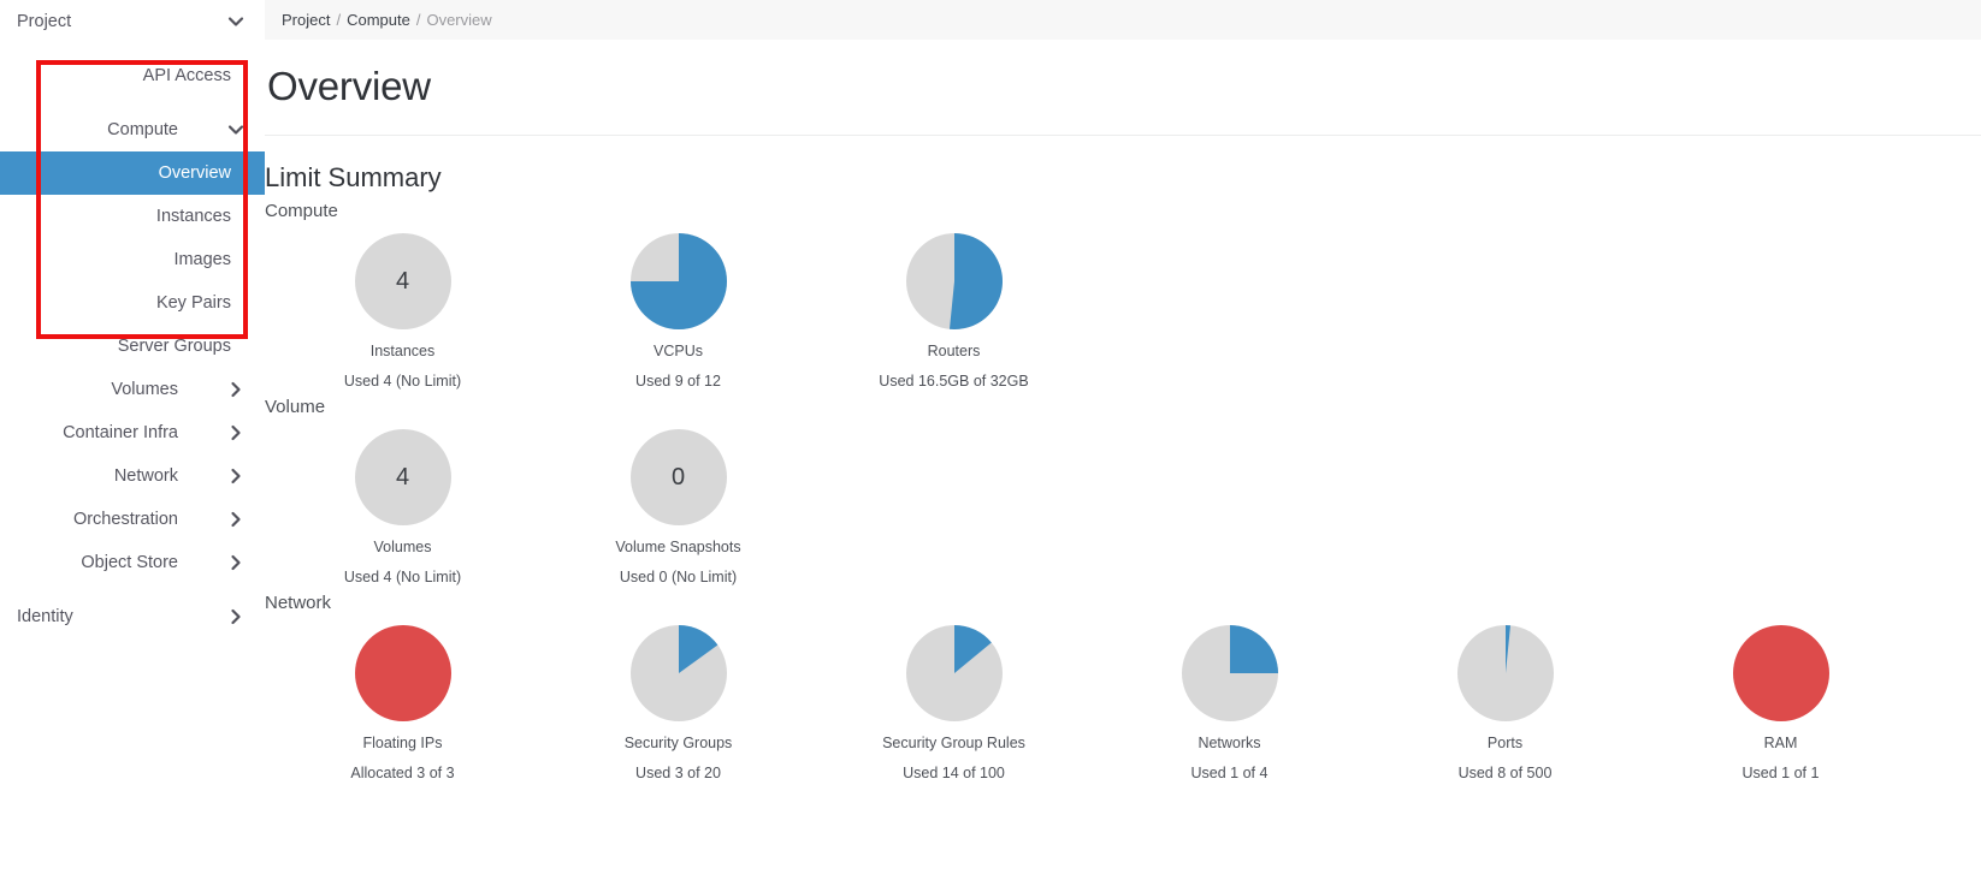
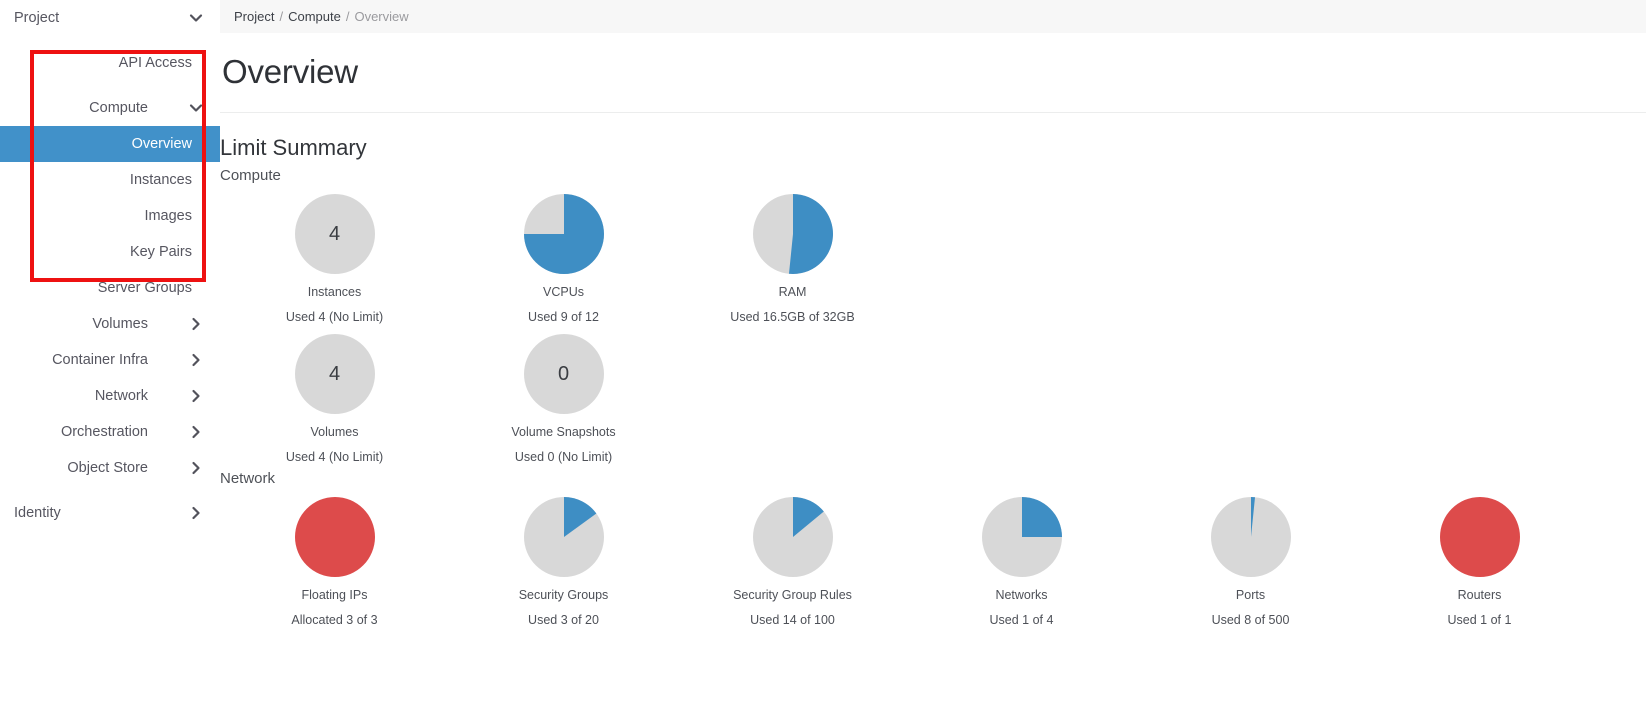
  Project
  API Access
  Compute
  Overview
  Instances
  Images
  Key Pairs
  Server Groups
  Volumes
  Container Infra
  Network
  Orchestration
  Object Store
  Identity
  Project
  /
  Compute
  /
  Overview
  Overview
  Limit Summary
  Compute
  4
  Instances
  Used 4 (No Limit)
  VCPUs
  Used 9 of 12
- Routers
+ RAM
  Used 16.5GB of 32GB
- Volume
  4
  Volumes
  Used 4 (No Limit)
  0
  Volume Snapshots
  Used 0 (No Limit)
  Network
  Floating IPs
  Allocated 3 of 3
  Security Groups
  Used 3 of 20
  Security Group Rules
  Used 14 of 100
  Networks
  Used 1 of 4
  Ports
  Used 8 of 500
- RAM
+ Routers
  Used 1 of 1
